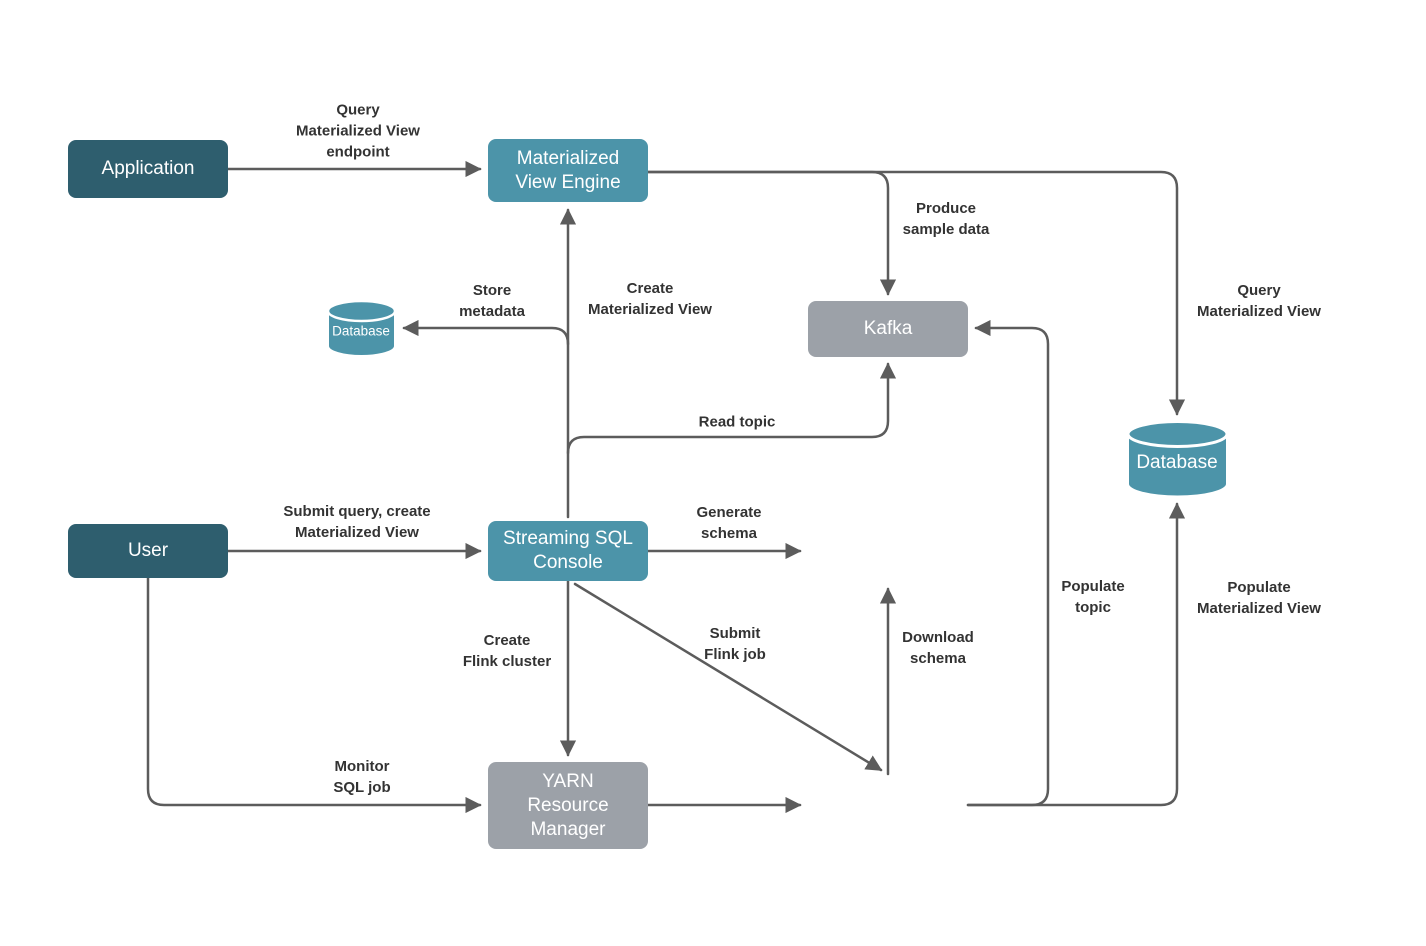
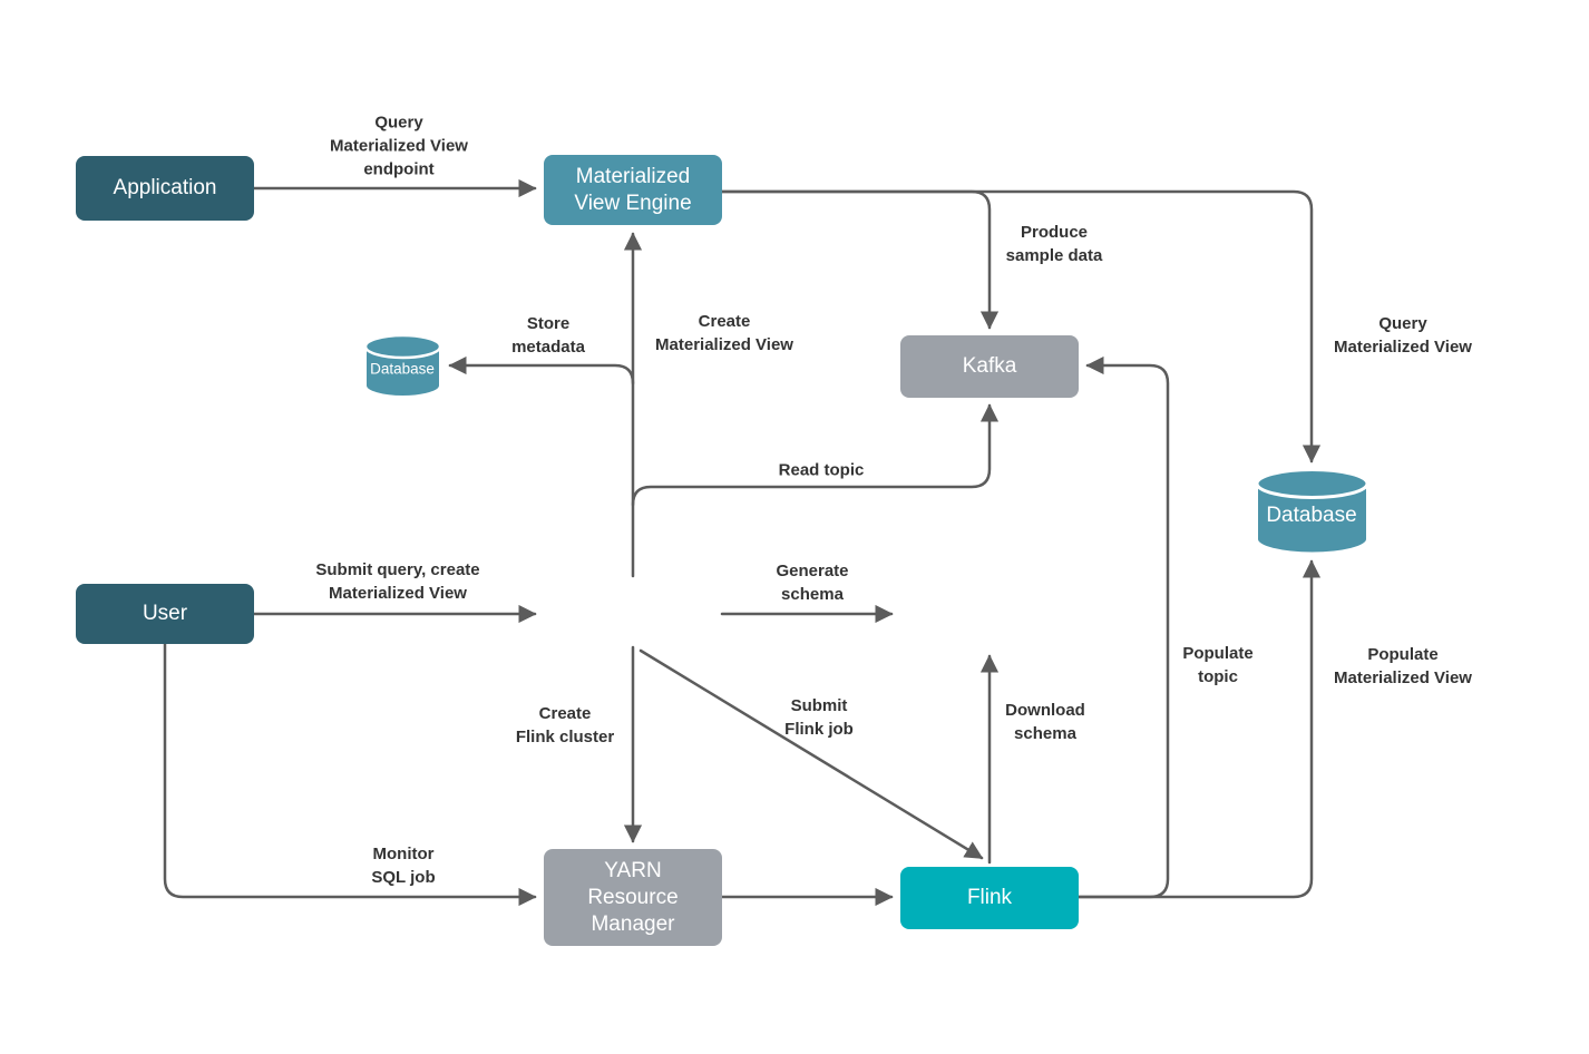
  Application
  Materialized
  View Engine
  Kafka
  User
- Streaming SQL
- Console
  YARN
  Resource
  Manager
+ Flink
  Database
  Database
  Query
  Materialized View
  endpoint
  Produce
  sample data
  Query
  Materialized View
  Store
  metadata
  Create
  Materialized View
  Read topic
  Submit query, create
  Materialized View
  Generate
  schema
  Create
  Flink cluster
  Submit
  Flink job
  Download
  schema
  Populate
  topic
  Populate
  Materialized View
  Monitor
  SQL job
